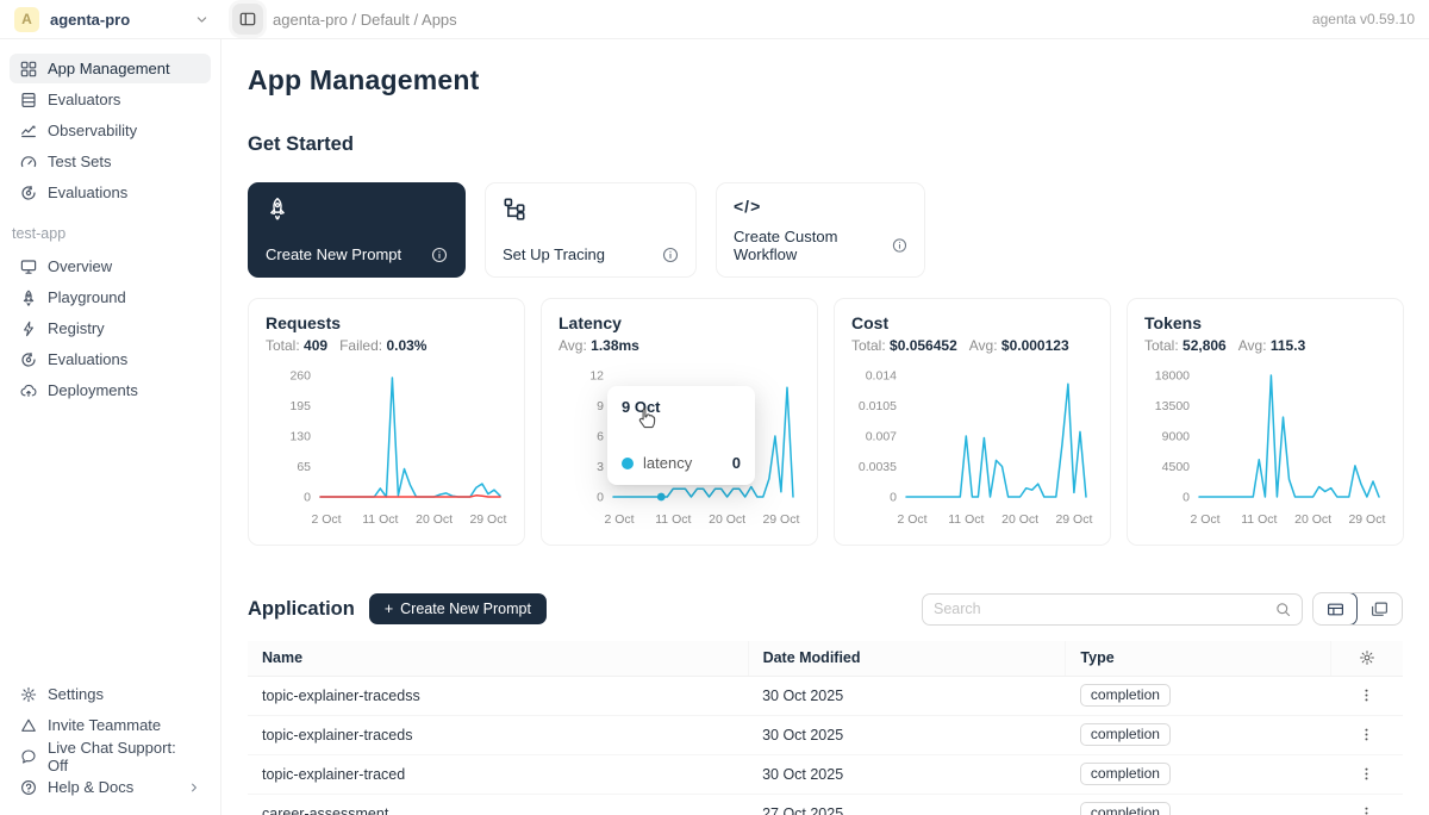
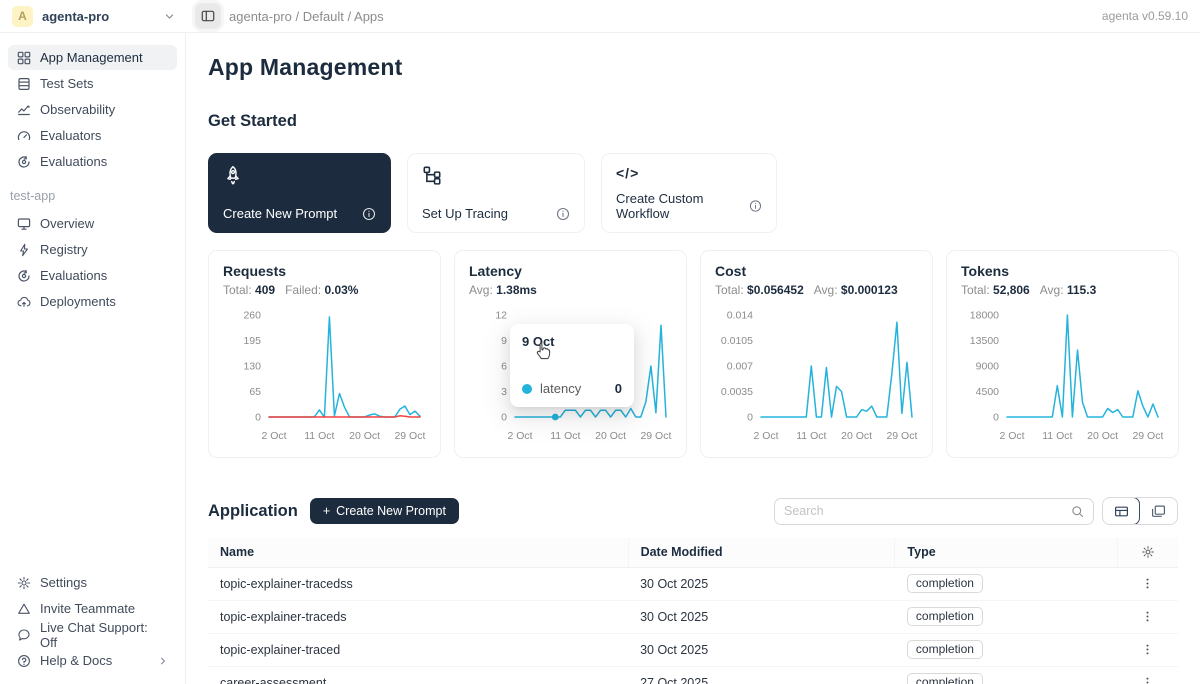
  A
  agenta-pro
  agenta-pro / Default / Apps
  agenta v0.59.10
  App Management
- Evaluators
+ Test Sets
  Observability
- Test Sets
+ Evaluators
  Evaluations
  test-app
  Overview
- Playground
  Registry
  Evaluations
  Deployments
  Settings
  Invite Teammate
  Live Chat Support: Off
  Help & Docs
  App Management
  Get Started
  Create New Prompt
  Set Up Tracing
  </>
  Create Custom Workflow
  Requests
  Total: 409 Failed: 0.03%
  260
  195
  130
  65
  0
  2 Oct
  11 Oct
  20 Oct
  29 Oct
  Latency
  Avg: 1.38ms
  12
  9
  6
  3
  0
  2 Oct
  11 Oct
  20 Oct
  29 Oct
  Cost
  Total: $0.056452 Avg: $0.000123
  0.014
  0.0105
  0.007
  0.0035
  0
  2 Oct
  11 Oct
  20 Oct
  29 Oct
  Tokens
  Total: 52,806 Avg: 115.3
  18000
  13500
  9000
  4500
  0
  2 Oct
  11 Oct
  20 Oct
  29 Oct
  Application
  +
  Create New Prompt
  Search
  Name	Date Modified	Type
  topic-explainer-tracedss	30 Oct 2025	completion
  topic-explainer-traceds	30 Oct 2025	completion
  topic-explainer-traced	30 Oct 2025	completion
  career-assessment	27 Oct 2025	completion
  9 Oct
  latency
  0
